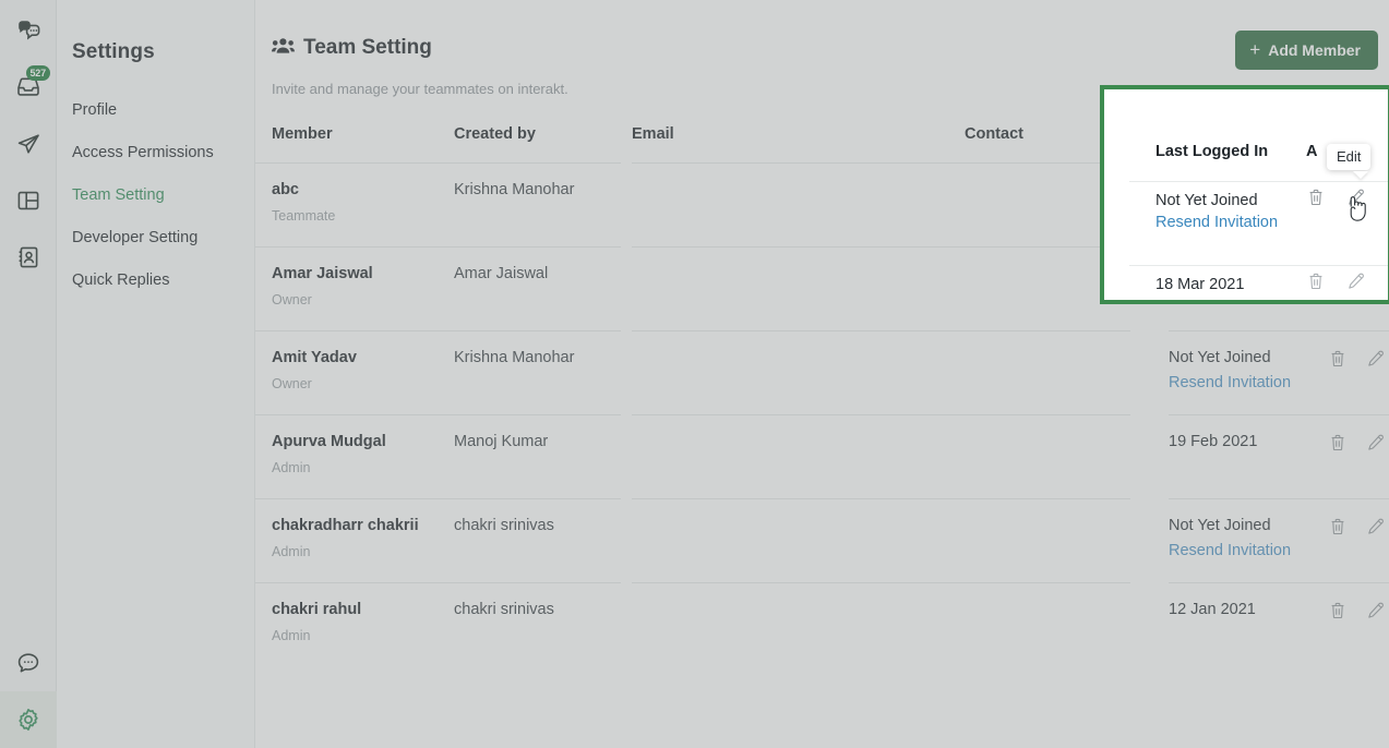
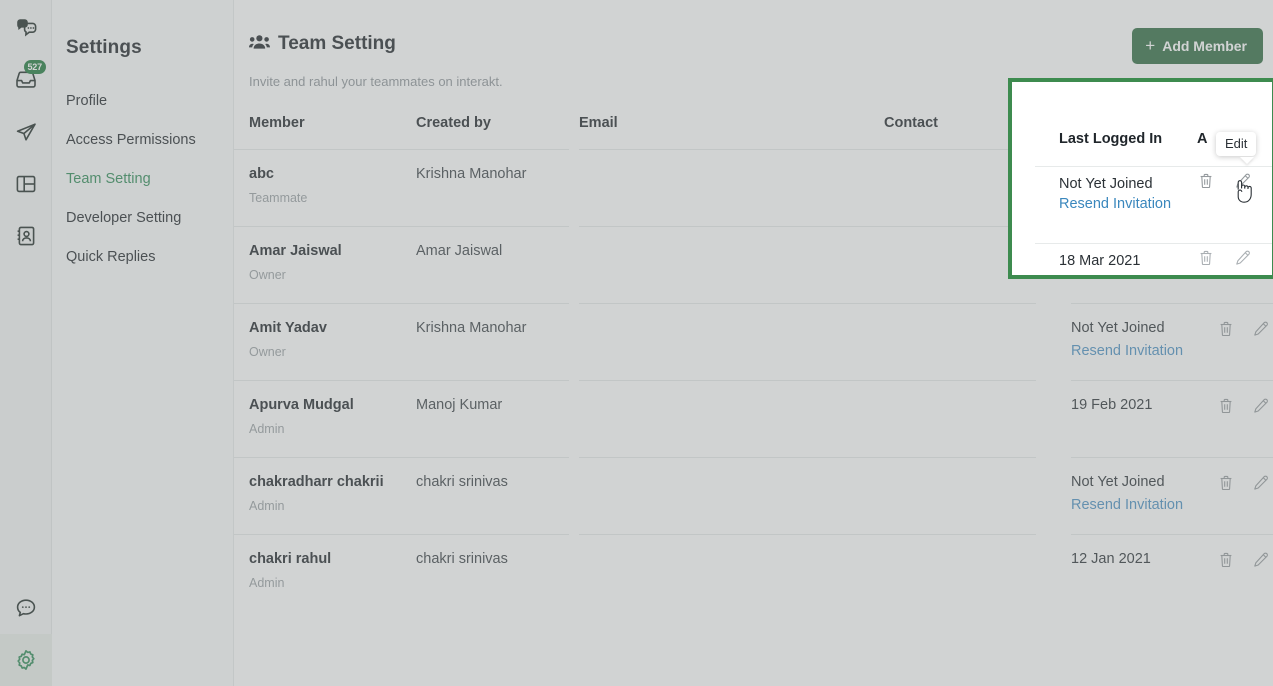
  527
  Settings
  Profile
  Access Permissions
  Team Setting
  Developer Setting
  Quick Replies
  Team Setting
- Invite and manage your teammates on interakt.
+ Invite and rahul your teammates on interakt.
  +
  Add Member
  Amar JaiswalOwner	Amar Jaiswal
  Amit YadavOwner	Krishna Manohar					Not Yet JoinedResend Invitation
  Apurva MudgalAdmin	Manoj Kumar					19 Feb 2021
  chakradharr chakriiAdmin	chakri srinivas					Not Yet JoinedResend Invitation
  chakri rahulAdmin	chakri srinivas					12 Jan 2021
  Last Logged In
  A
  Not Yet Joined
  Resend Invitation
  18 Mar 2021
  Edit
